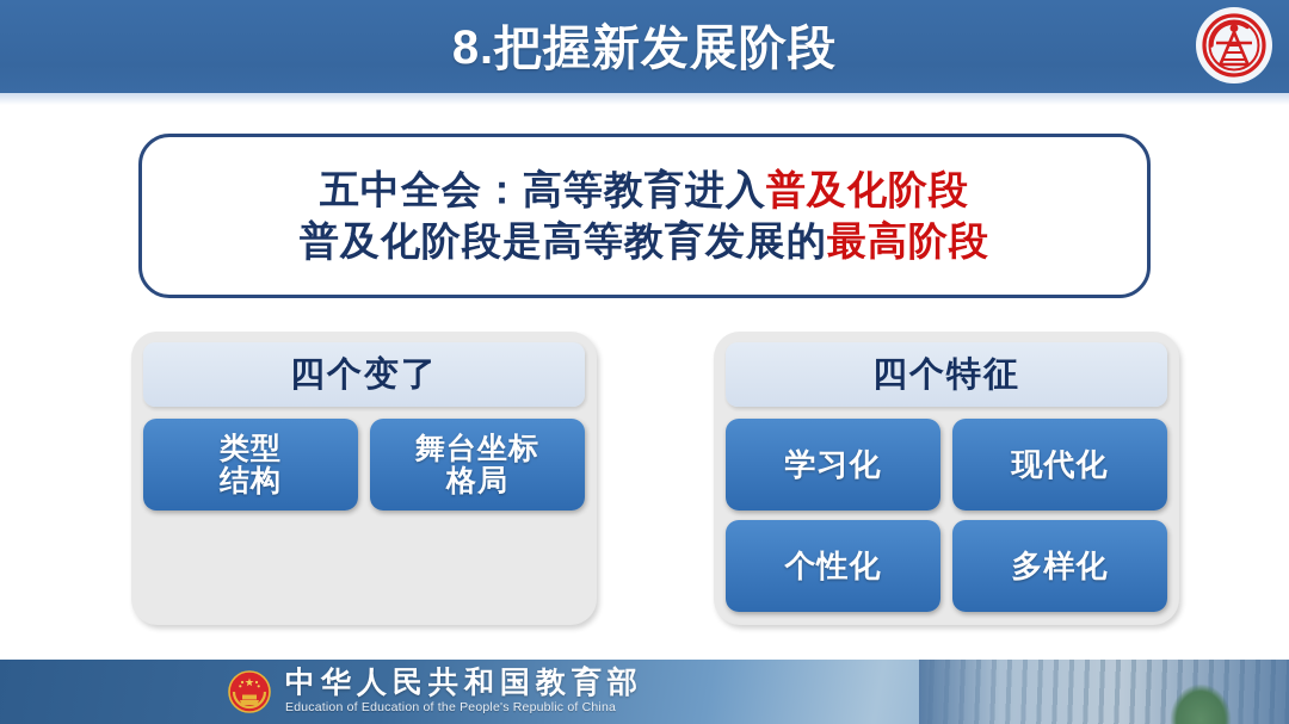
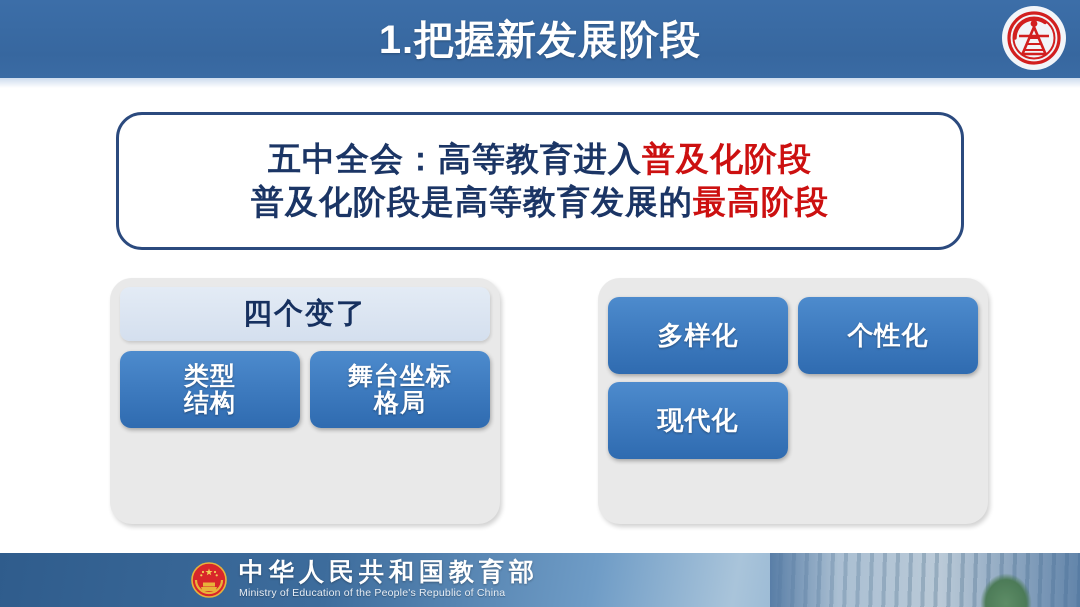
- 8.把握新发展阶段
+ 1.把握新发展阶段
  五中全会：高等教育进入普及化阶段
  普及化阶段是高等教育发展的最高阶段
  四个变了
  类型
  结构
  舞台坐标
  格局
- 四个特征
- 学习化
- 现代化
+ 多样化
  个性化
- 多样化
+ 现代化
  中华人民共和国教育部
- Education of Education of the People's Republic of China
+ Ministry of Education of the People's Republic of China
